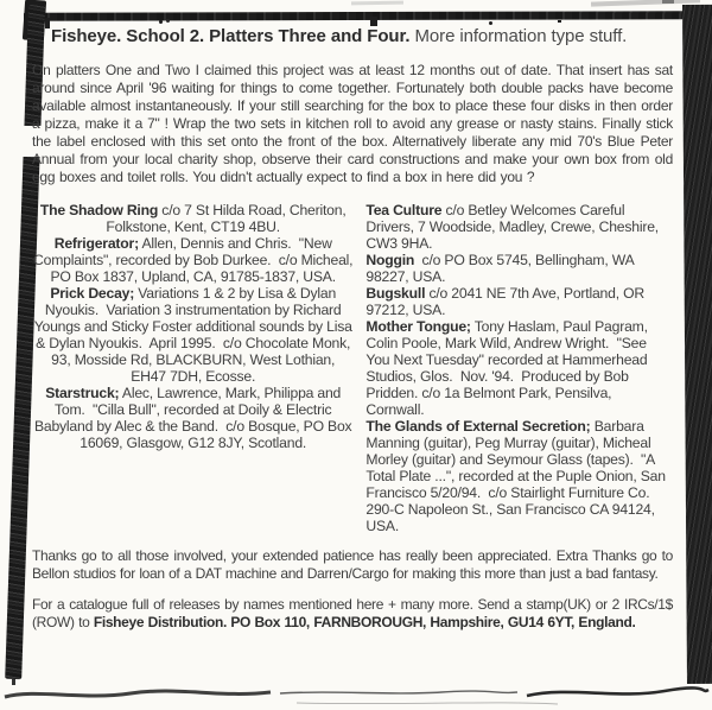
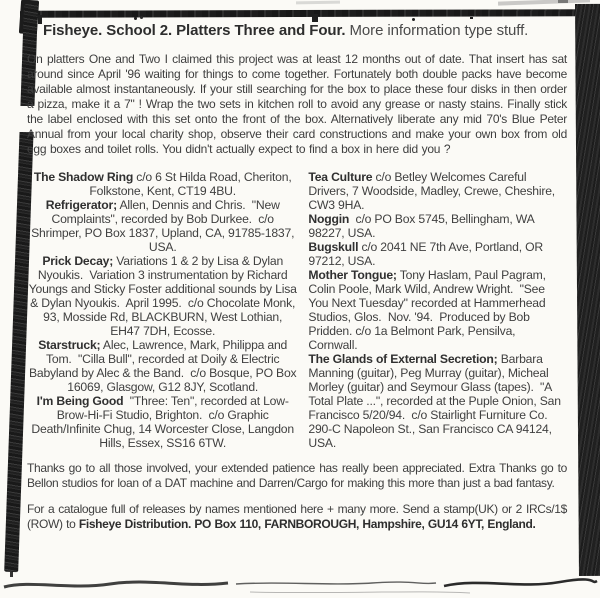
  Fisheye. School 2. Platters Three and Four. More information type stuff.
  On platters One and Two I claimed this project was at least 12 months out of date. That insert has sat around since April '96 waiting for things to come together. Fortunately both double packs have become available almost instantaneously. If your still searching for the box to place these four disks in then order a pizza, make it a 7" ! Wrap the two sets in kitchen roll to avoid any grease or nasty stains. Finally stick the label enclosed with this set onto the front of the box. Alternatively liberate any mid 70's Blue Peter Annual from your local charity shop, observe their card constructions and make your own box from old egg boxes and toilet rolls. You didn't actually expect to find a box in here did you ?
- The Shadow Ring c/o 7 St Hilda Road, Cheriton, Folkstone, Kent, CT19 4BU.
+ The Shadow Ring c/o 6 St Hilda Road, Cheriton, Folkstone, Kent, CT19 4BU.
- Refrigerator; Allen, Dennis and Chris. "New Complaints", recorded by Bob Durkee. c/o Micheal, PO Box 1837, Upland, CA, 91785-1837, USA.
+ Refrigerator; Allen, Dennis and Chris. "New Complaints", recorded by Bob Durkee. c/o Shrimper, PO Box 1837, Upland, CA, 91785-1837, USA.
  Prick Decay; Variations 1 & 2 by Lisa & Dylan Nyoukis. Variation 3 instrumentation by Richard Youngs and Sticky Foster additional sounds by Lisa & Dylan Nyoukis. April 1995. c/o Chocolate Monk, 93, Mosside Rd, BLACKBURN, West Lothian, EH47 7DH, Ecosse.
  Starstruck; Alec, Lawrence, Mark, Philippa and Tom. "Cilla Bull", recorded at Doily & Electric Babyland by Alec & the Band. c/o Bosque, PO Box 16069, Glasgow, G12 8JY, Scotland.
+ I'm Being Good "Three: Ten", recorded at Low-Brow-Hi-Fi Studio, Brighton. c/o Graphic Death/Infinite Chug, 14 Worcester Close, Langdon Hills, Essex, SS16 6TW.
  Tea Culture c/o Betley Welcomes Careful Drivers, 7 Woodside, Madley, Crewe, Cheshire, CW3 9HA.
  Noggin c/o PO Box 5745, Bellingham, WA 98227, USA.
  Bugskull c/o 2041 NE 7th Ave, Portland, OR 97212, USA.
  Mother Tongue; Tony Haslam, Paul Pagram, Colin Poole, Mark Wild, Andrew Wright. "See You Next Tuesday" recorded at Hammerhead Studios, Glos. Nov. '94. Produced by Bob Pridden. c/o 1a Belmont Park, Pensilva, Cornwall.
  The Glands of External Secretion; Barbara Manning (guitar), Peg Murray (guitar), Micheal Morley (guitar) and Seymour Glass (tapes). "A Total Plate ...", recorded at the Puple Onion, San Francisco 5/20/94. c/o Stairlight Furniture Co. 290-C Napoleon St., San Francisco CA 94124, USA.
  Thanks go to all those involved, your extended patience has really been appreciated. Extra Thanks go to Bellon studios for loan of a DAT machine and Darren/Cargo for making this more than just a bad fantasy.
  For a catalogue full of releases by names mentioned here + many more. Send a stamp(UK) or 2 IRCs/1$ (ROW) to Fisheye Distribution. PO Box 110, FARNBOROUGH, Hampshire, GU14 6YT, England.
